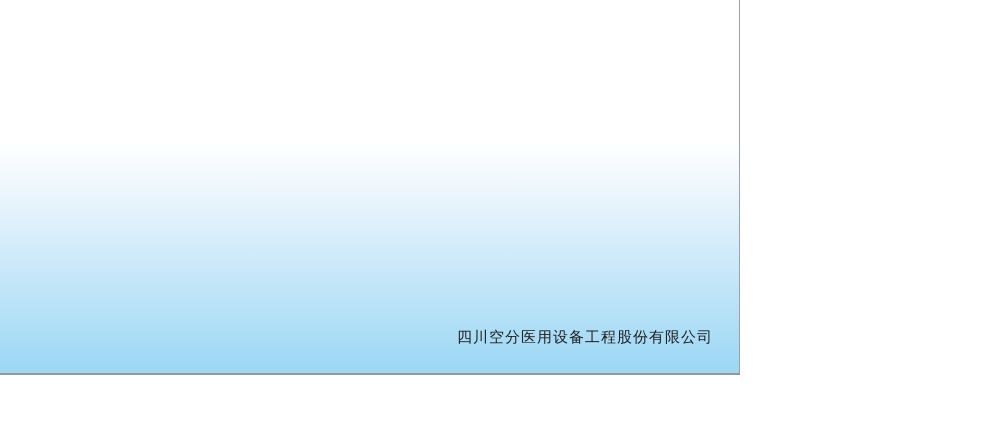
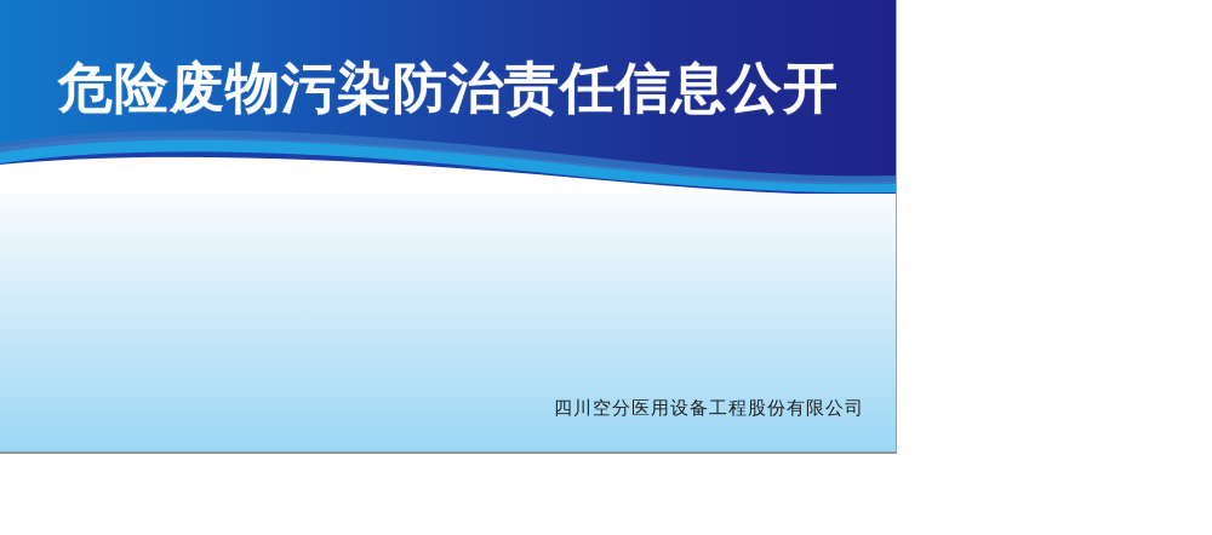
+ 危险废物污染防治责任信息公开
  四川空分医用设备工程股份有限公司
